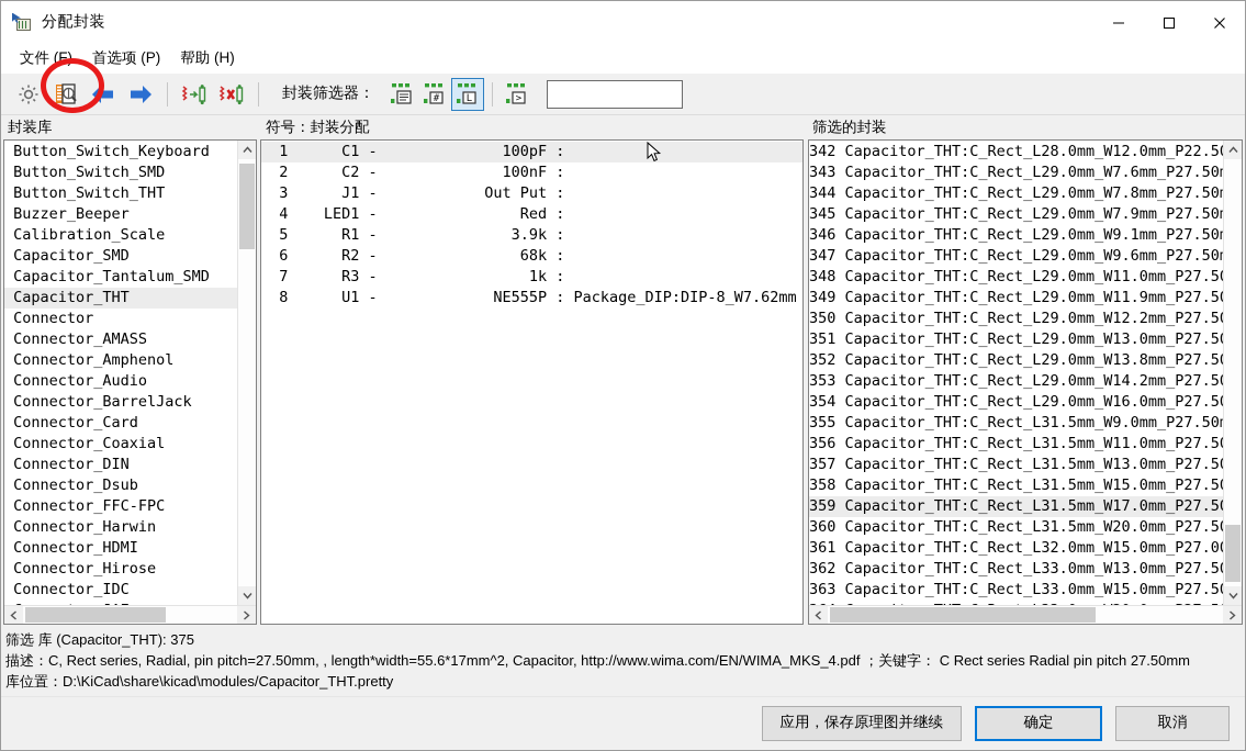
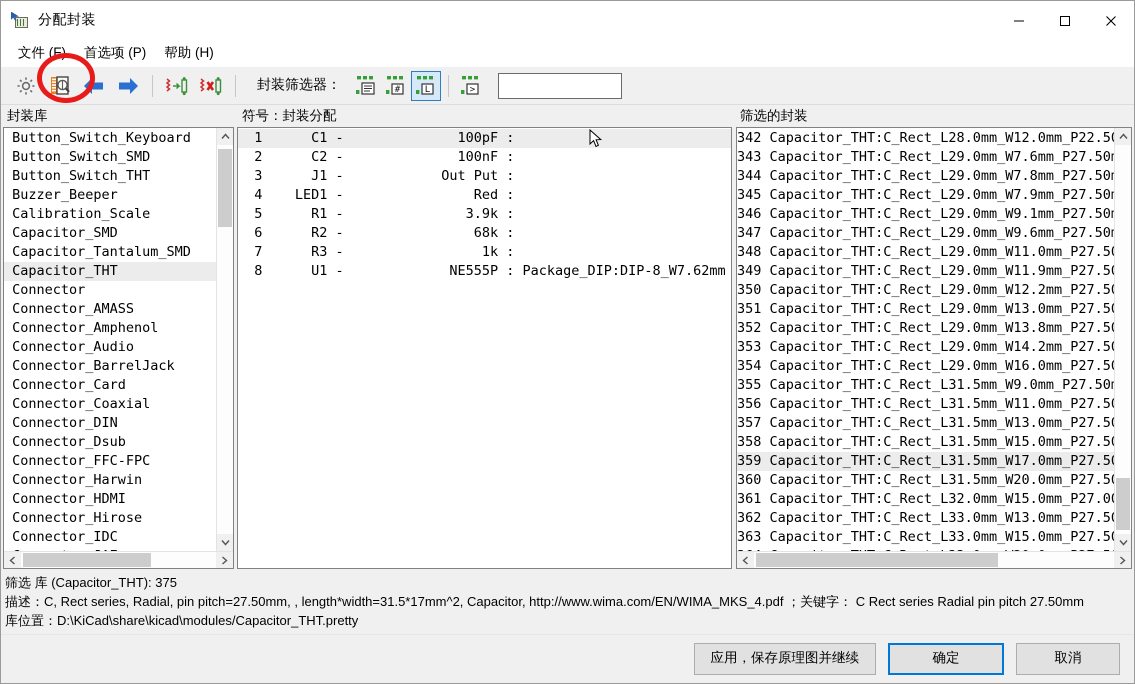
  分配封装
  文件 (F)
  首选项 (P)
  帮助 (H)
  封装筛选器：
  #
  L
  >
  封装库
  Button_Switch_Keyboard
  Button_Switch_SMD
  Button_Switch_THT
  Buzzer_Beeper
  Calibration_Scale
  Capacitor_SMD
  Capacitor_Tantalum_SMD
  Capacitor_THT
  Connector
  Connector_AMASS
  Connector_Amphenol
  Connector_Audio
  Connector_BarrelJack
  Connector_Card
  Connector_Coaxial
  Connector_DIN
  Connector_Dsub
  Connector_FFC-FPC
  Connector_Harwin
  Connector_HDMI
  Connector_Hirose
  Connector_IDC
  符号：封装分配
  1 C1 - 100pF :
  2 C2 - 100nF :
  3 J1 - Out Put :
  4 LED1 - Red :
  5 R1 - 3.9k :
  6 R2 - 68k :
  7 R3 - 1k :
  8 U1 - NE555P : Package_DIP:DIP-8_W7.62mm
  筛选的封装
  342 Capacitor_THT:C_Rect_L28.0mm_W12.0mm_P22.5
  343 Capacitor_THT:C_Rect_L29.0mm_W7.6mm_P27.50
  344 Capacitor_THT:C_Rect_L29.0mm_W7.8mm_P27.50
  345 Capacitor_THT:C_Rect_L29.0mm_W7.9mm_P27.50
  346 Capacitor_THT:C_Rect_L29.0mm_W9.1mm_P27.50
  347 Capacitor_THT:C_Rect_L29.0mm_W9.6mm_P27.50
  348 Capacitor_THT:C_Rect_L29.0mm_W11.0mm_P27.5
  349 Capacitor_THT:C_Rect_L29.0mm_W11.9mm_P27.5
  350 Capacitor_THT:C_Rect_L29.0mm_W12.2mm_P27.5
  351 Capacitor_THT:C_Rect_L29.0mm_W13.0mm_P27.5
  352 Capacitor_THT:C_Rect_L29.0mm_W13.8mm_P27.5
  353 Capacitor_THT:C_Rect_L29.0mm_W14.2mm_P27.5
  354 Capacitor_THT:C_Rect_L29.0mm_W16.0mm_P27.5
  355 Capacitor_THT:C_Rect_L31.5mm_W9.0mm_P27.50
  356 Capacitor_THT:C_Rect_L31.5mm_W11.0mm_P27.5
  357 Capacitor_THT:C_Rect_L31.5mm_W13.0mm_P27.5
  358 Capacitor_THT:C_Rect_L31.5mm_W15.0mm_P27.5
  359 Capacitor_THT:C_Rect_L31.5mm_W17.0mm_P27.5
  360 Capacitor_THT:C_Rect_L31.5mm_W20.0mm_P27.5
  361 Capacitor_THT:C_Rect_L32.0mm_W15.0mm_P27.0
  362 Capacitor_THT:C_Rect_L33.0mm_W13.0mm_P27.5
  363 Capacitor_THT:C_Rect_L33.0mm_W15.0mm_P27.5
  筛选 库 (Capacitor_THT): 375
- 描述：C, Rect series, Radial, pin pitch=27.50mm, , length*width=55.6*17mm^2, Capacitor, http://www.wima.com/EN/WIMA_MKS_4.pdf ；关键字： C Rect series Radial pin pitch 27.50mm
+ 描述：C, Rect series, Radial, pin pitch=27.50mm, , length*width=31.5*17mm^2, Capacitor, http://www.wima.com/EN/WIMA_MKS_4.pdf ；关键字： C Rect series Radial pin pitch 27.50mm
  库位置：D:\KiCad\share\kicad\modules/Capacitor_THT.pretty
  应用，保存原理图并继续
  确定
  取消
